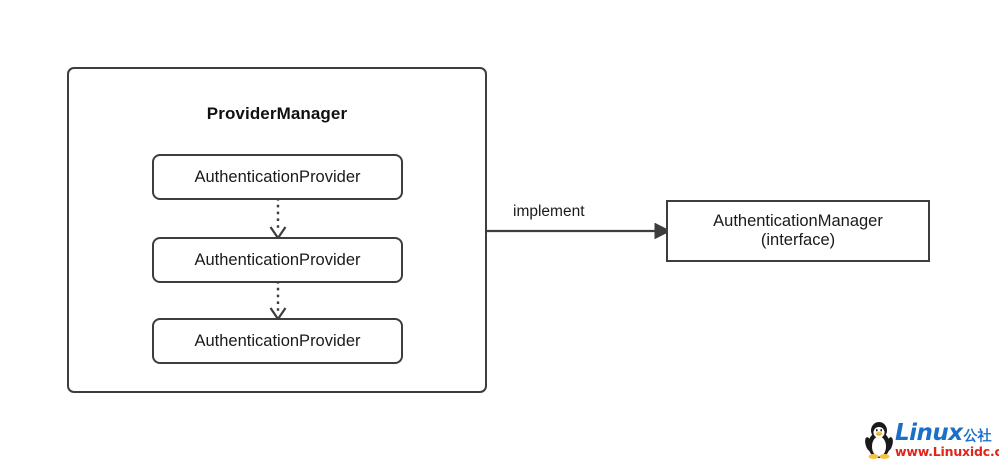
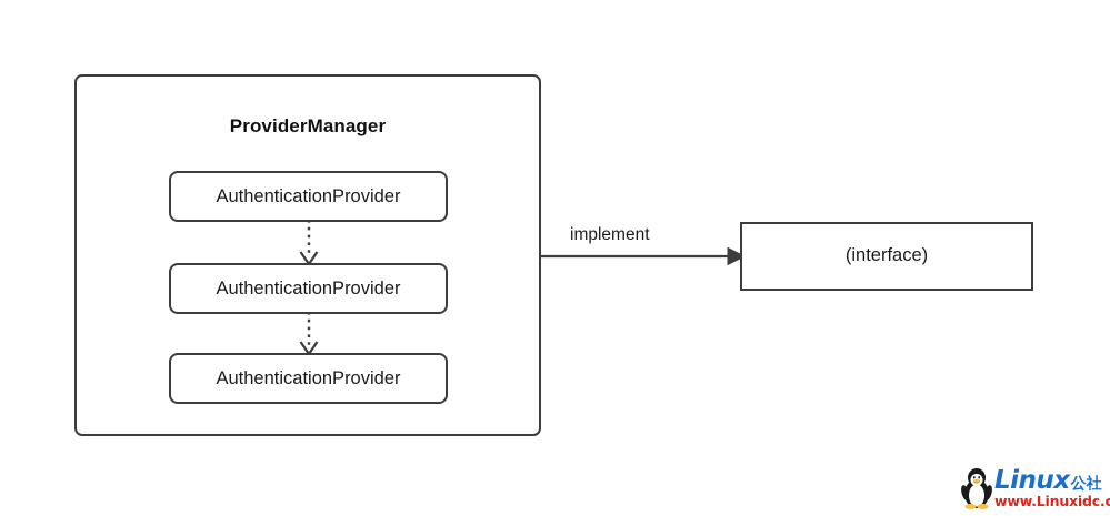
  ProviderManager
  AuthenticationProvider
  AuthenticationProvider
  AuthenticationProvider
  implement
- AuthenticationManager
  (interface)
  Linux
  公社
  www.Linuxidc.c
